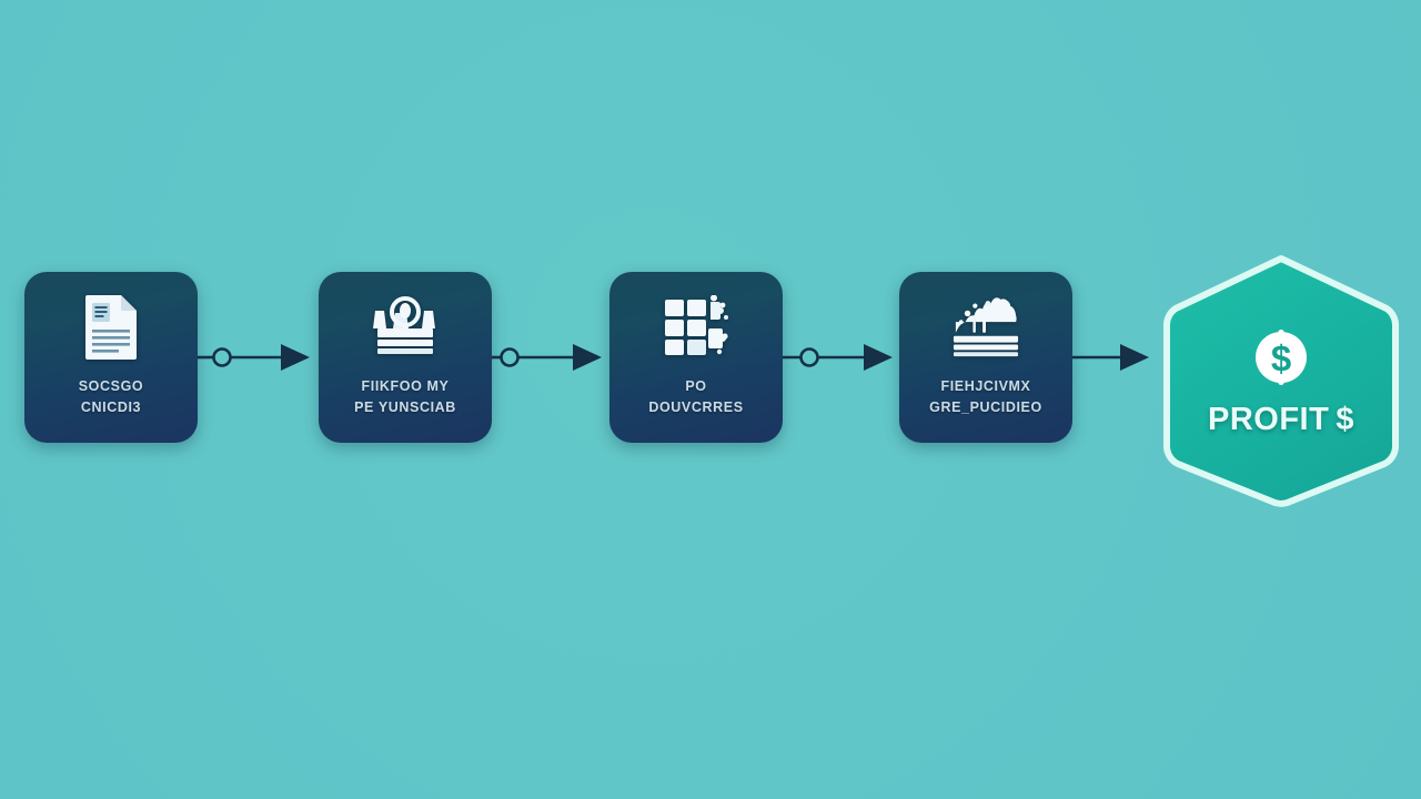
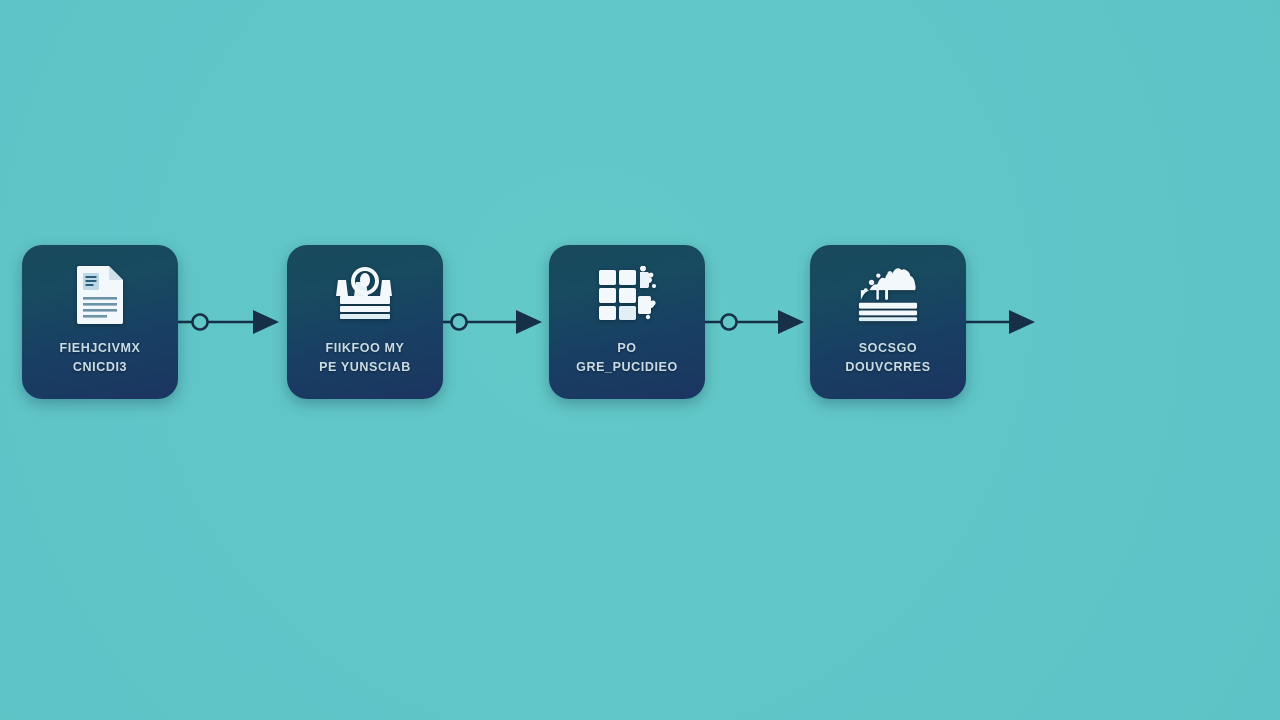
- SOCSGO
+ FIEHJCIVMX
  CNICDI3
  FIIKFOO MY
  PE YUNSCIAB
  PO
- DOUVCRRES
+ GRE_PUCIDIEO
- FIEHJCIVMX
+ SOCSGO
- GRE_PUCIDIEO
+ DOUVCRRES
- $
- PROFIT $
